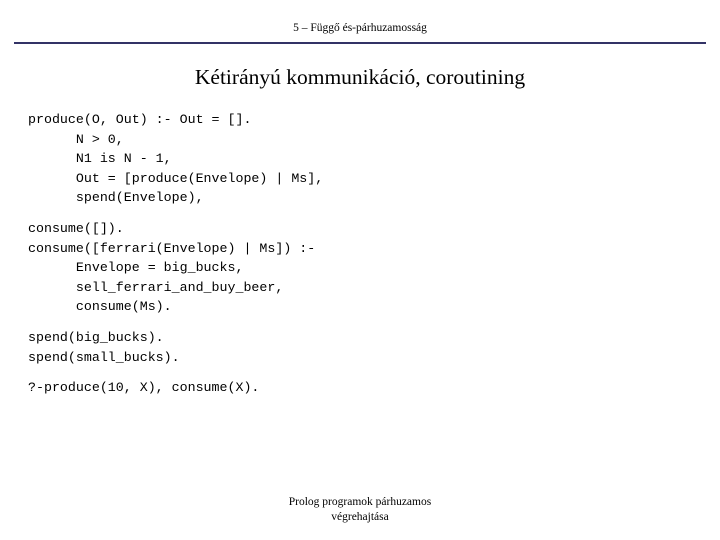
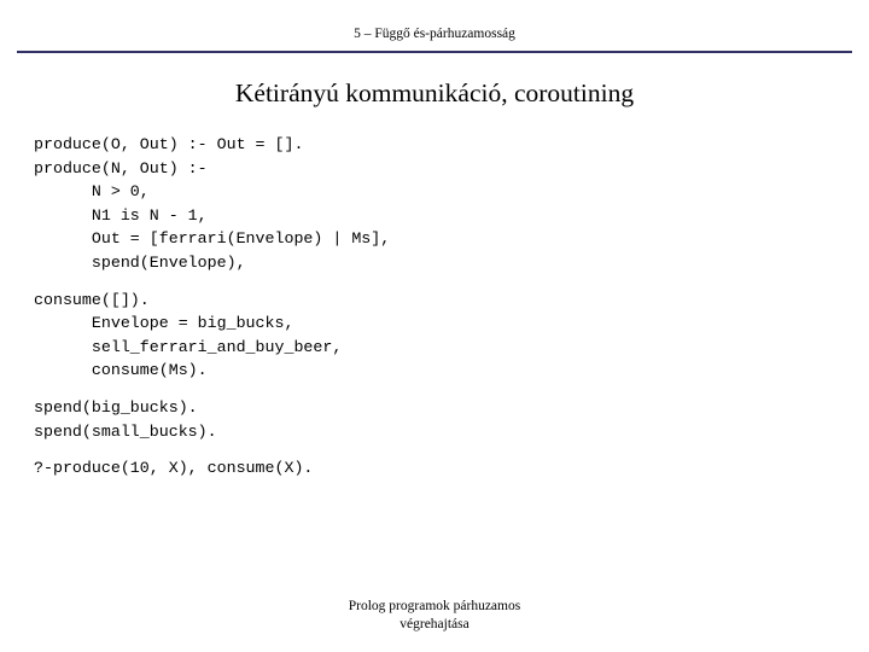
  5 – Függő és-párhuzamosság
  Kétirányú kommunikáció, coroutining
  produce(O, Out) :- Out = [].
+ produce(N, Out) :-
  N > 0,
  N1 is N - 1,
- Out = [produce(Envelope) | Ms],
+ Out = [ferrari(Envelope) | Ms],
  spend(Envelope),
  consume([]).
- consume([ferrari(Envelope) | Ms]) :-
  Envelope = big_bucks,
  sell_ferrari_and_buy_beer,
  consume(Ms).
  spend(big_bucks).
  spend(small_bucks).
  ?-produce(10, X), consume(X).
  Prolog programok párhuzamos
  végrehajtása
